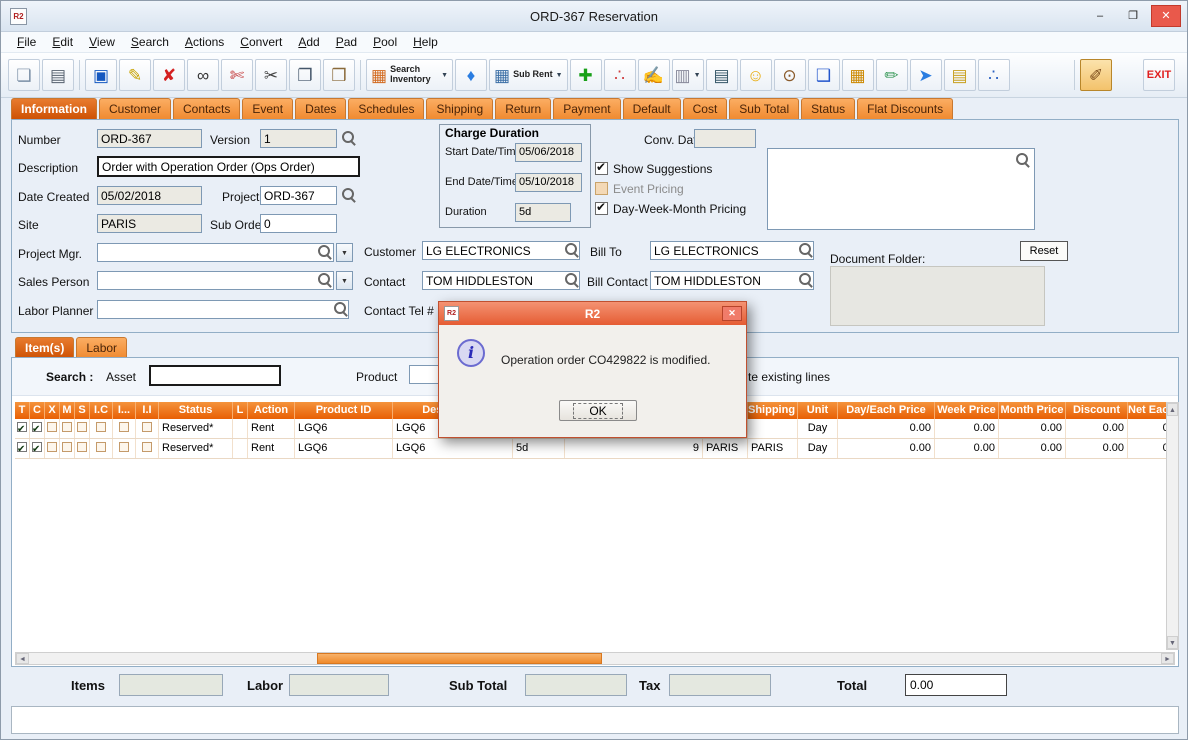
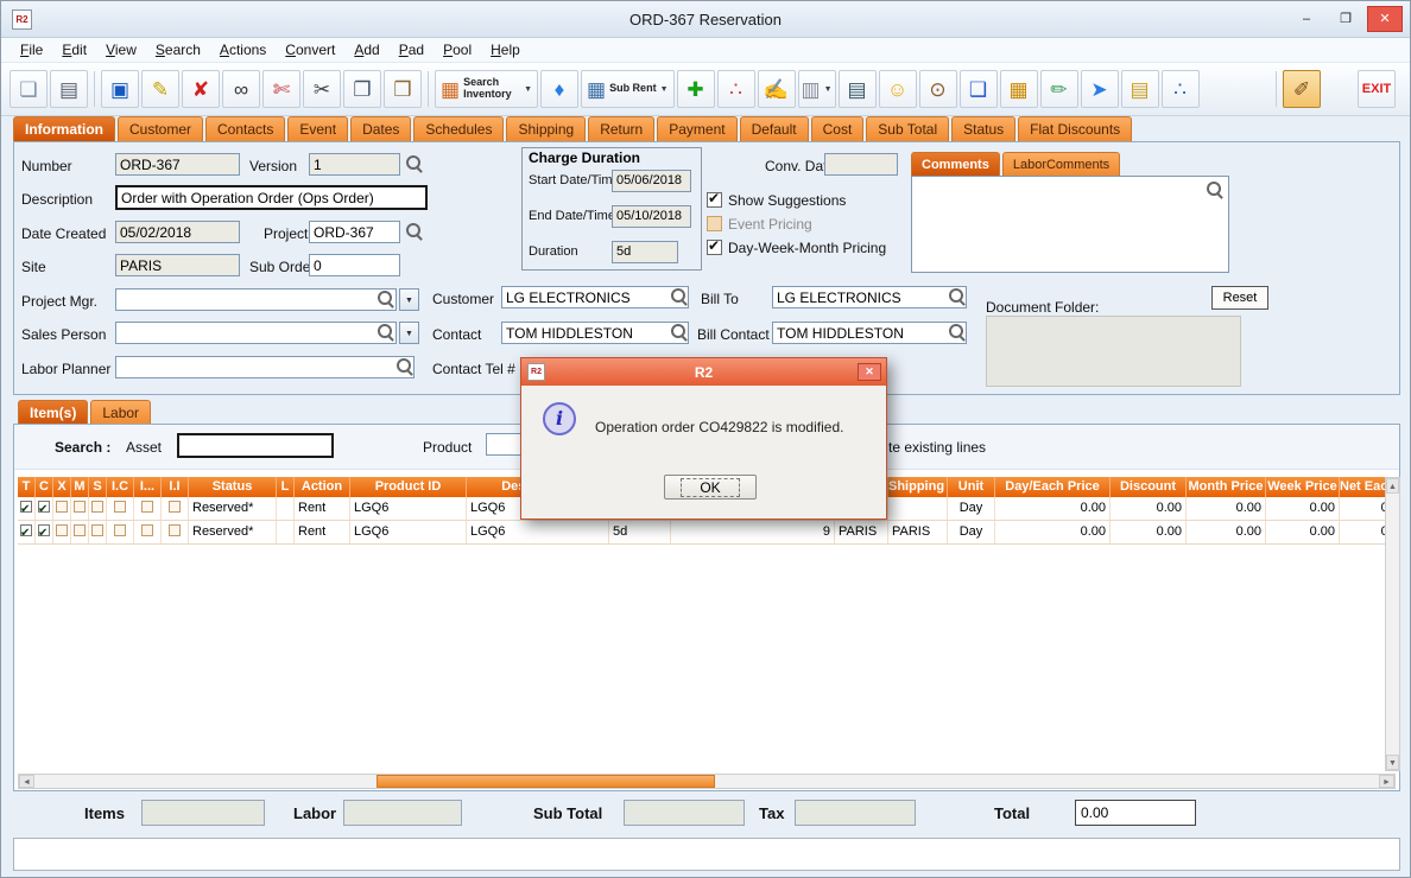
  R2
  ORD-367 Reservation
  –
  ❐
  ✕
  File
  Edit
  View
  Search
  Actions
  Convert
  Add
  Pad
  Pool
  Help
  ❏
  ▤
  ▣
  ✎
  ✘
  ∞
  ✄
  ✂
  ❐
  ❒
  ▦
  Search Inventory
  ♦
  ▦
  Sub Rent
  ✚
  ∴
  ✍
  ▥
  ▤
  ☺
  ⊙
  ❑
  ▦
  ✏
  ➤
  ▤
  ∴
  ✐
  EXIT
  Information
  Customer
  Contacts
  Event
  Dates
  Schedules
  Shipping
  Return
  Payment
  Default
  Cost
  Sub Total
  Status
  Flat Discounts
  Number
  ORD-367
  Version
  1
  Description
  Order with Operation Order (Ops Order)
  Date Created
  05/02/2018
  Project
  ORD-367
  Site
  PARIS
  Sub Orde
  0
  Project Mgr.
  Sales Person
  Labor Planner
  Charge Duration
  Start Date/Tim
  05/06/2018
  End Date/Tim
  05/10/2018
  Duration
  5d
  Conv. Da
  Show Suggestions
  Event Pricing
  Day-Week-Month Pricing
+ Comments
+ LaborComments
  Customer
  LG ELECTRONICS
  Bill To
  LG ELECTRONICS
  Contact
  TOM HIDDLESTON
  Bill Contact
  TOM HIDDLESTON
  Contact Tel #
  Document Folder:
  Reset
  Item(s)
  Labor
  Search :
  Asset
  Product
  te existing lines
  T
  C
  X
  M
  S
  I.C
  I...
  I.I
  Status
  L
  Action
  Product ID
  Unit
  Day/Each Price
- Week Price
+ Discount
  Month Price
- Discount
+ Week Price
  Reserved*
  Rent
  LGQ6
  LGQ6
  Day
  0.00
  0.00
  0.00
  0.00
  Reserved*
  Rent
  LGQ6
  LGQ6
  5d
  9
  PARIS
  PARIS
  Day
  0.00
  0.00
  0.00
  0.00
  Items
  Labor
  Sub Total
  Tax
  Total
  0.00
  R2
  ✕
  i
  Operation order CO429822 is modified.
  OK
